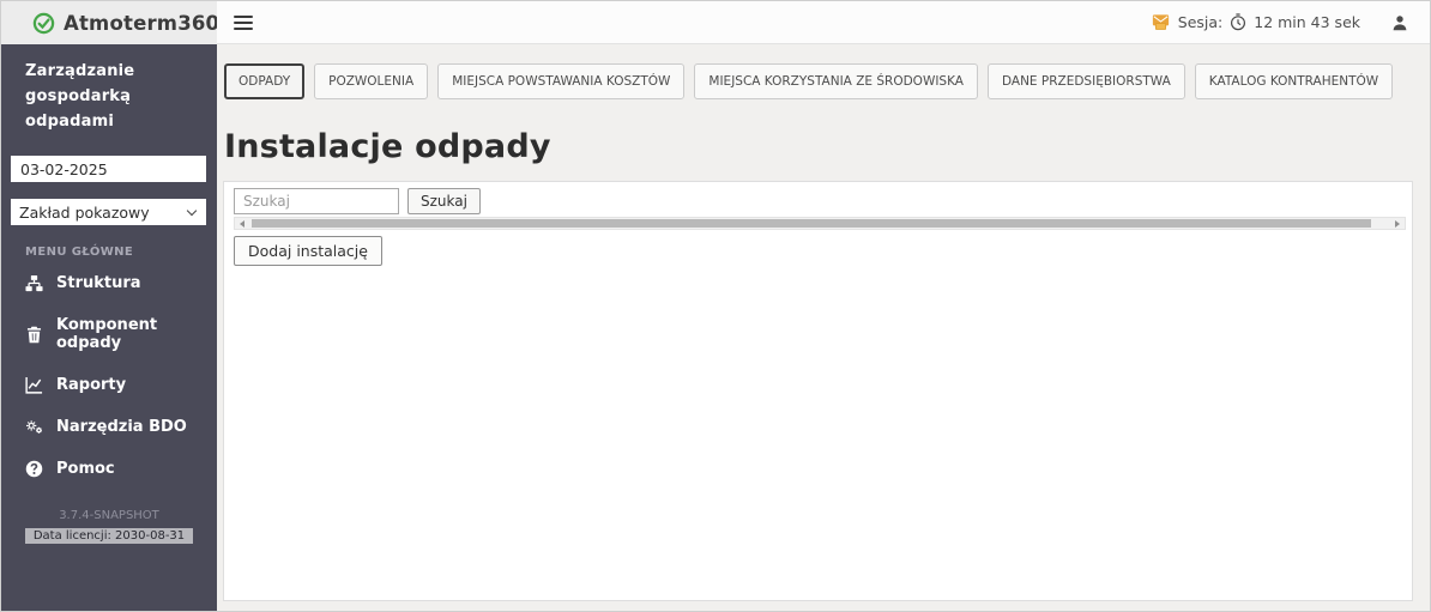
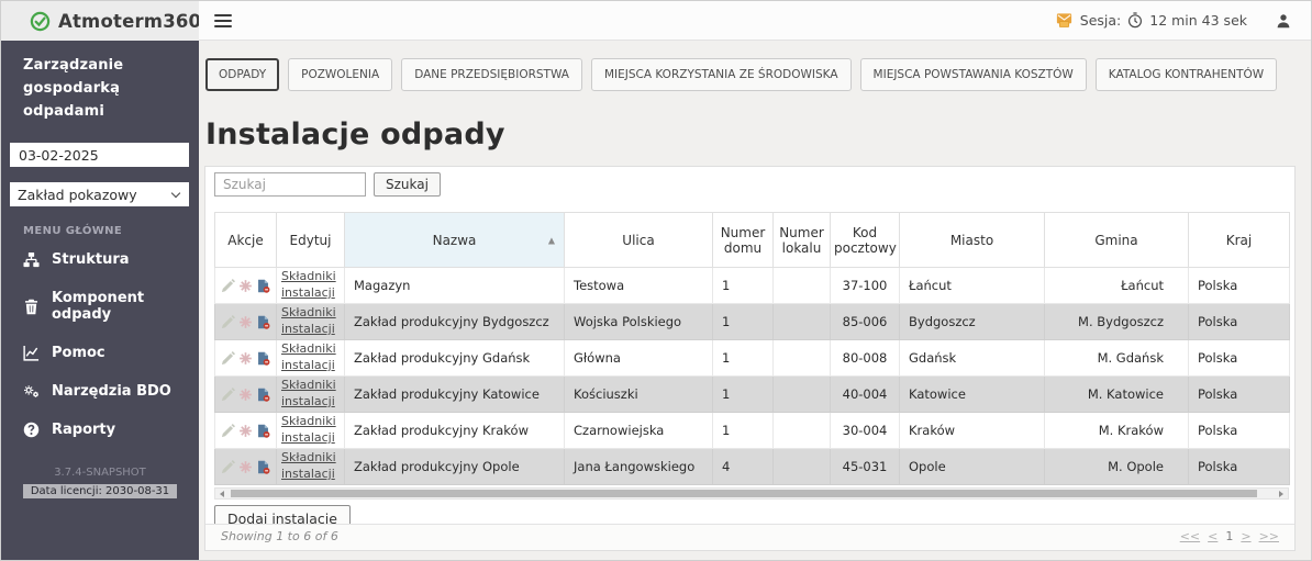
  Atmoterm360
  Sesja:
  12 min 43 sek
  Zarządzanie gospodarką odpadami
  03-02-2025
  Zakład pokazowy
  MENU GŁÓWNE
  Struktura
  Komponent odpady
- Raporty
+ Pomoc
  Narzędzia BDO
- Pomoc
+ Raporty
  3.7.4-SNAPSHOT
  Data licencji: 2030-08-31
  ODPADY
  POZWOLENIA
- MIEJSCA POWSTAWANIA KOSZTÓW
+ DANE PRZEDSIĘBIORSTWA
  MIEJSCA KORZYSTANIA ZE ŚRODOWISKA
- DANE PRZEDSIĘBIORSTWA
+ MIEJSCA POWSTAWANIA KOSZTÓW
  KATALOG KONTRAHENTÓW
  Instalacje odpady
  Szukaj
  Szukaj
+ Akcje	Edytuj	Nazwa ▲	Ulica	Numer domu	Numer lokalu	Kod pocztowy	Miasto	Gmina	Kraj
+ 	Składniki instalacji	Magazyn	Testowa	1		37-100	Łańcut	Łańcut	Polska
+ 	Składniki instalacji	Zakład produkcyjny Bydgoszcz	Wojska Polskiego	1		85-006	Bydgoszcz	M. Bydgoszcz	Polska
+ 	Składniki instalacji	Zakład produkcyjny Gdańsk	Główna	1		80-008	Gdańsk	M. Gdańsk	Polska
+ 	Składniki instalacji	Zakład produkcyjny Katowice	Kościuszki	1		40-004	Katowice	M. Katowice	Polska
+ 	Składniki instalacji	Zakład produkcyjny Kraków	Czarnowiejska	1		30-004	Kraków	M. Kraków	Polska
+ 	Składniki instalacji	Zakład produkcyjny Opole	Jana Łangowskiego	4		45-031	Opole	M. Opole	Polska
  Dodaj instalację
+ Showing 1 to 6 of 6
+ <<
+ <
+ 1
+ >
+ >>
